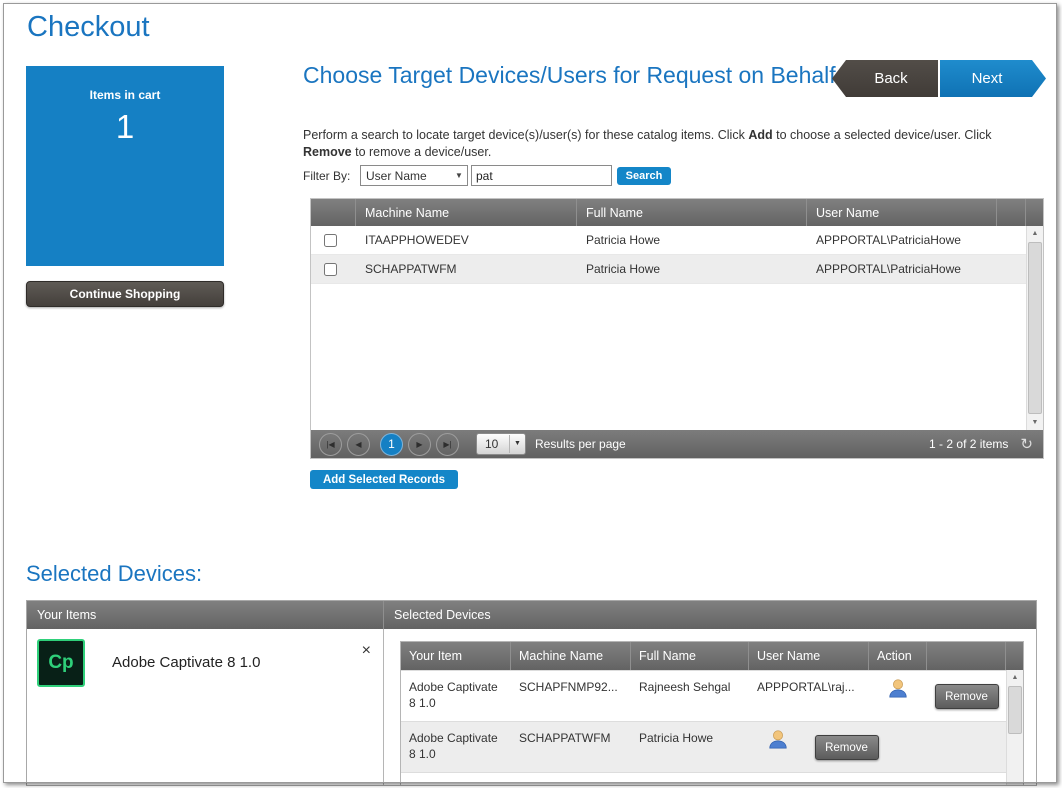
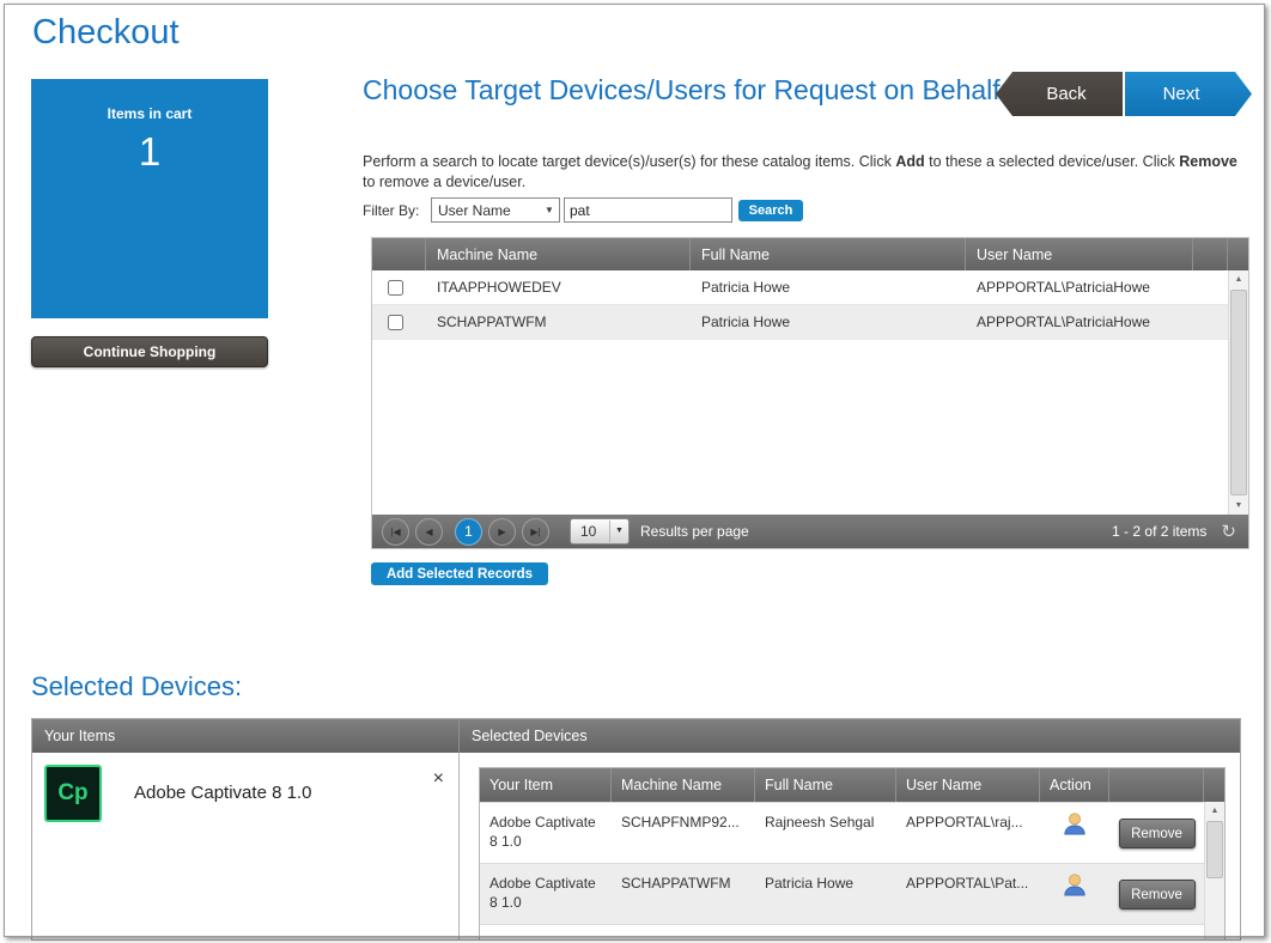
  Checkout
  Items in cart
  1
  Continue Shopping
  Choose Target Devices/Users for Request on Behalf
  Back
  Next
- Perform a search to locate target device(s)/user(s) for these catalog items. Click Add to choose a selected device/user. Click Remove to remove a device/user.
+ Perform a search to locate target device(s)/user(s) for these catalog items. Click Add to these a selected device/user. Click Remove to remove a device/user.
  Filter By:
  User Name
  ▼
  pat
  Search
  Machine Name
  Full Name
  User Name
  ITAAPPHOWEDEV
  Patricia Howe
  APPPORTAL\PatriciaHowe
  SCHAPPATWFM
  Patricia Howe
  APPPORTAL\PatriciaHowe
  |◀
  ◀
  1
  ▶
  ▶|
  10
  Results per page
  1 - 2 of 2 items
  ↻
  Add Selected Records
  Selected Devices:
  Your Items
  Selected Devices
  Cp
  Adobe Captivate 8 1.0
  ×
  Your Item
  Machine Name
  Full Name
  User Name
  Action
  Adobe Captivate 8 1.0
  SCHAPFNMP92...
  Rajneesh Sehgal
  APPPORTAL\raj...
  Remove
  Adobe Captivate 8 1.0
  SCHAPPATWFM
  Patricia Howe
+ APPPORTAL\Pat...
  Remove
